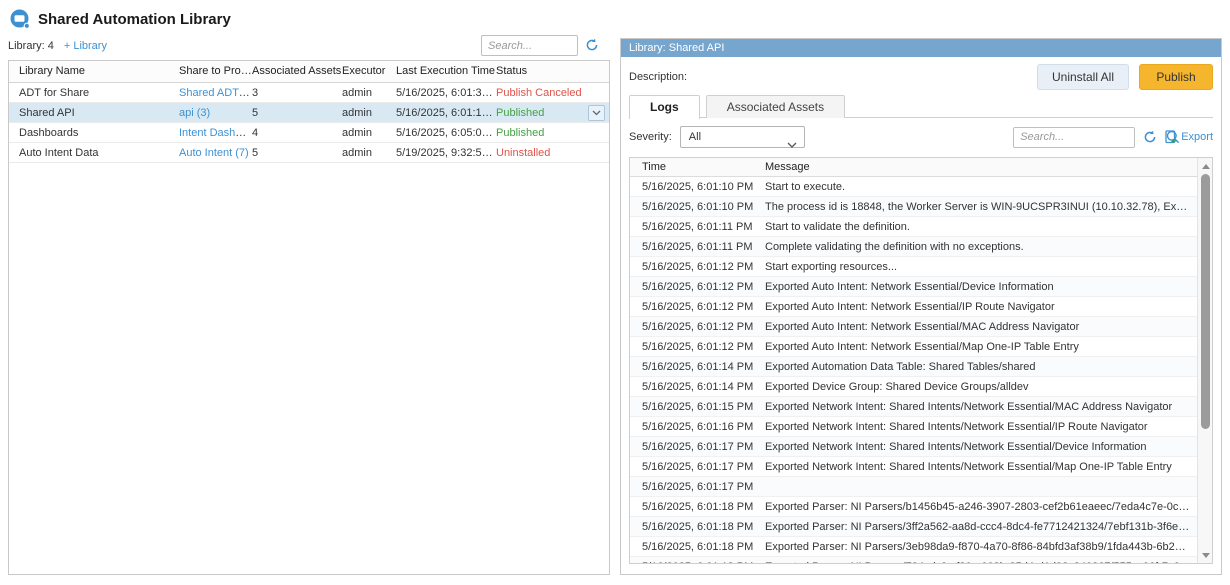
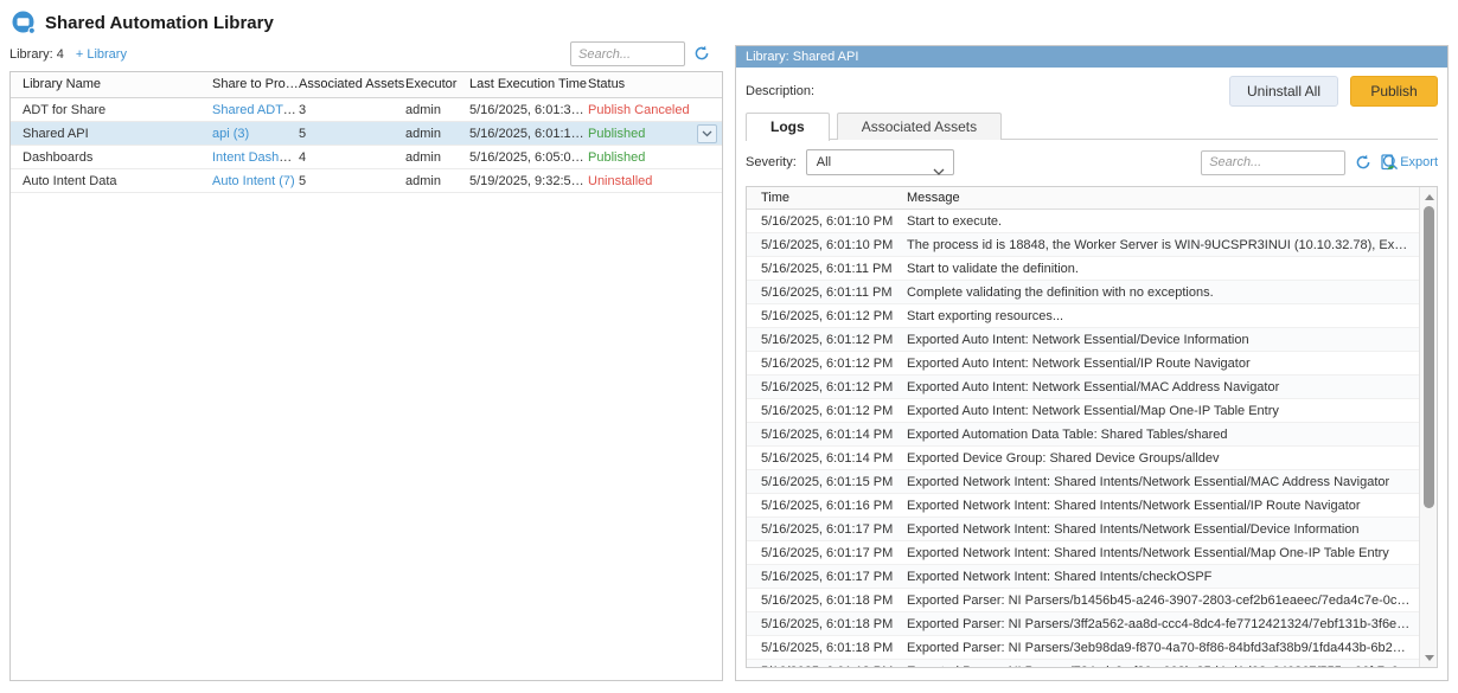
  Shared Automation Library
  Library: 4
  + Library
  Search...
  Library Name
  Share to Profile
  Associated Assets
  Executor
  Last Execution Time
  Status
  ADT for Share
  Shared ADT (3
  3
  admin
  5/16/2025, 6:01:32 P
  Publish Canceled
  Shared API
  api (3)
  5
  admin
  5/16/2025, 6:01:10 P
  Published
  Dashboards
  Intent Dashboa
  4
  admin
  5/16/2025, 6:05:08 P
  Published
  Auto Intent Data
  Auto Intent (7)
  5
  admin
  5/19/2025, 9:32:50 A
  Uninstalled
  Library: Shared API
  Description:
  Uninstall All
  Publish
  Logs Associated Assets
  Severity:
  All
  Search...
  Export
  Time
  Message
  5/16/2025, 6:01:10 PM
  Start to execute.
  5/16/2025, 6:01:10 PM
  The process id is 18848, the Worker Server is WIN-9UCSPR3INUI (10.10.32.78), Execut
  5/16/2025, 6:01:11 PM
  Start to validate the definition.
  5/16/2025, 6:01:11 PM
  Complete validating the definition with no exceptions.
  5/16/2025, 6:01:12 PM
  Start exporting resources...
  5/16/2025, 6:01:12 PM
  Exported Auto Intent: Network Essential/Device Information
  5/16/2025, 6:01:12 PM
  Exported Auto Intent: Network Essential/IP Route Navigator
  5/16/2025, 6:01:12 PM
  Exported Auto Intent: Network Essential/MAC Address Navigator
  5/16/2025, 6:01:12 PM
  Exported Auto Intent: Network Essential/Map One-IP Table Entry
  5/16/2025, 6:01:14 PM
  Exported Automation Data Table: Shared Tables/shared
  5/16/2025, 6:01:14 PM
  Exported Device Group: Shared Device Groups/alldev
  5/16/2025, 6:01:15 PM
  Exported Network Intent: Shared Intents/Network Essential/MAC Address Navigator
  5/16/2025, 6:01:16 PM
  Exported Network Intent: Shared Intents/Network Essential/IP Route Navigator
  5/16/2025, 6:01:17 PM
  Exported Network Intent: Shared Intents/Network Essential/Device Information
  5/16/2025, 6:01:17 PM
  Exported Network Intent: Shared Intents/Network Essential/Map One-IP Table Entry
  5/16/2025, 6:01:17 PM
+ Exported Network Intent: Shared Intents/checkOSPF
  5/16/2025, 6:01:18 PM
  Exported Parser: NI Parsers/b1456b45-a246-3907-2803-cef2b61eaeec/7eda4c7e-0cca-
  5/16/2025, 6:01:18 PM
  Exported Parser: NI Parsers/3ff2a562-aa8d-ccc4-8dc4-fe7712421324/7ebf131b-3f6e-4a
  5/16/2025, 6:01:18 PM
  Exported Parser: NI Parsers/3eb98da9-f870-4a70-8f86-84bfd3af38b9/1fda443b-6b27-45
